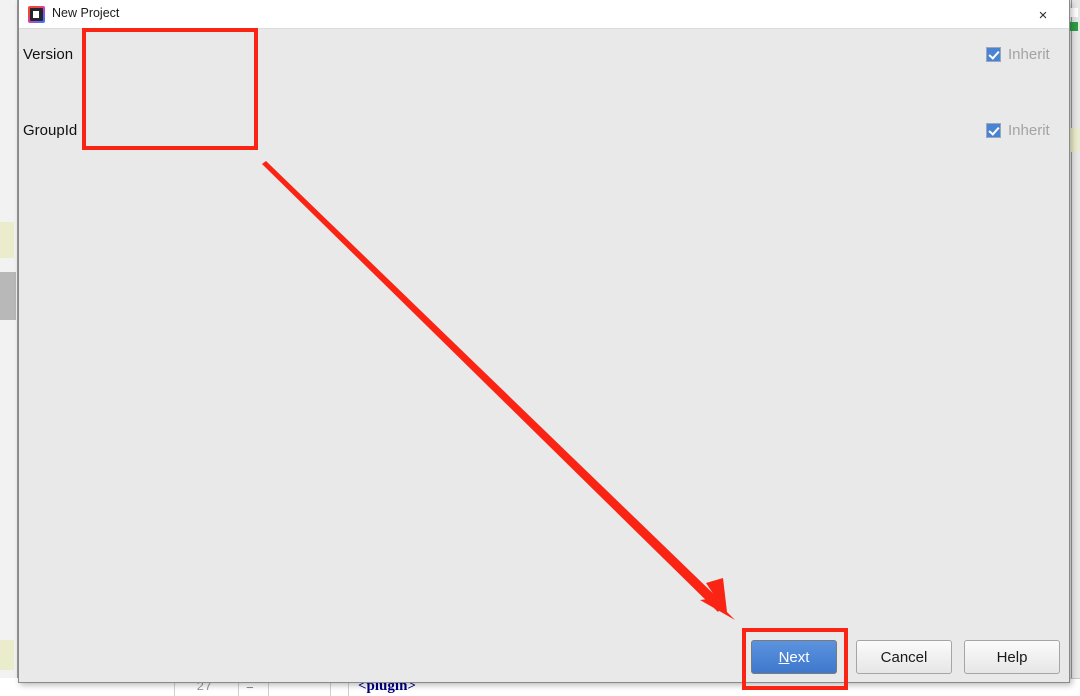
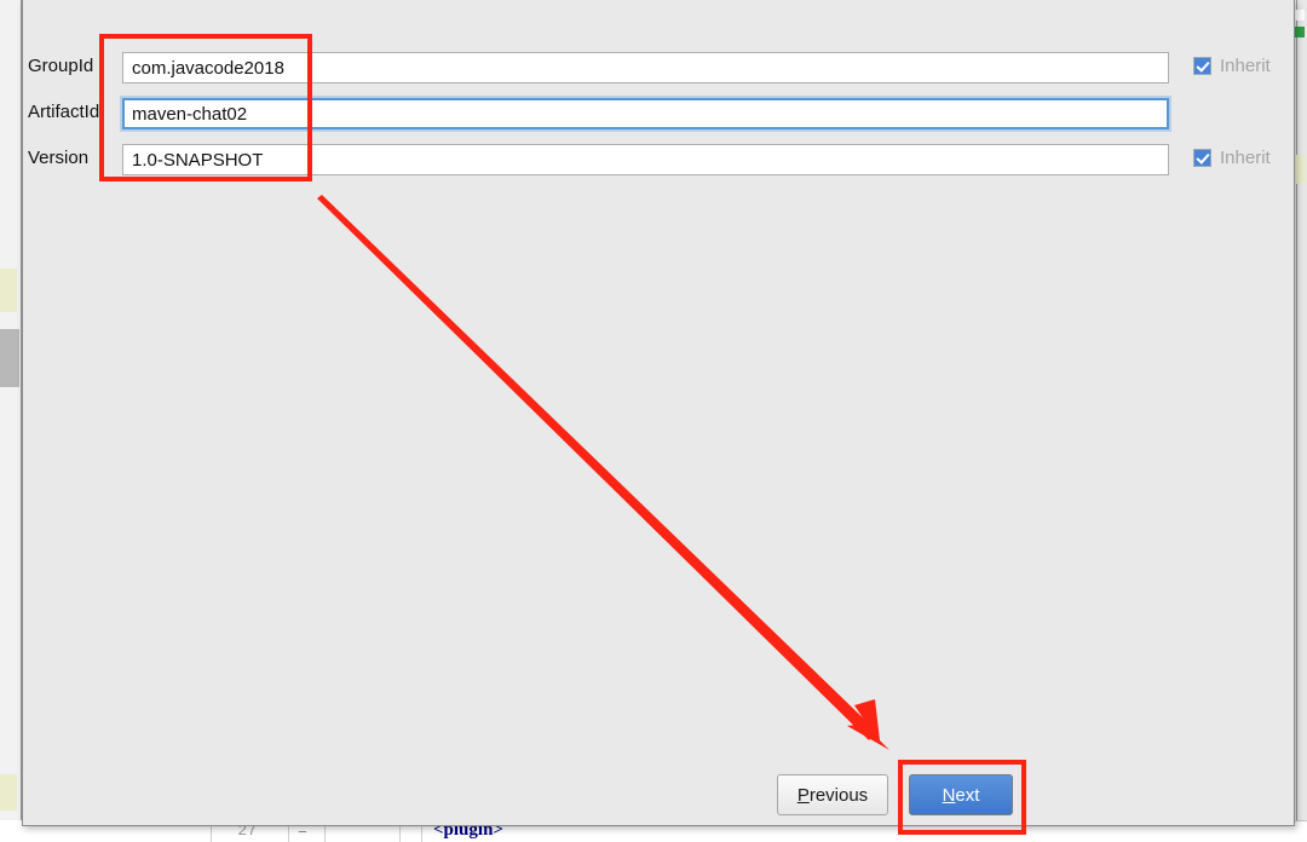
  27
  −
  <plugin>
- New Project
- ×
- Version
+ GroupId
+ com.javacode2018
  Inherit
+ ArtifactId
+ maven-chat02
- GroupId
+ Version
+ 1.0-SNAPSHOT
  Inherit
+ Previous
  Next
- Cancel
- Help
